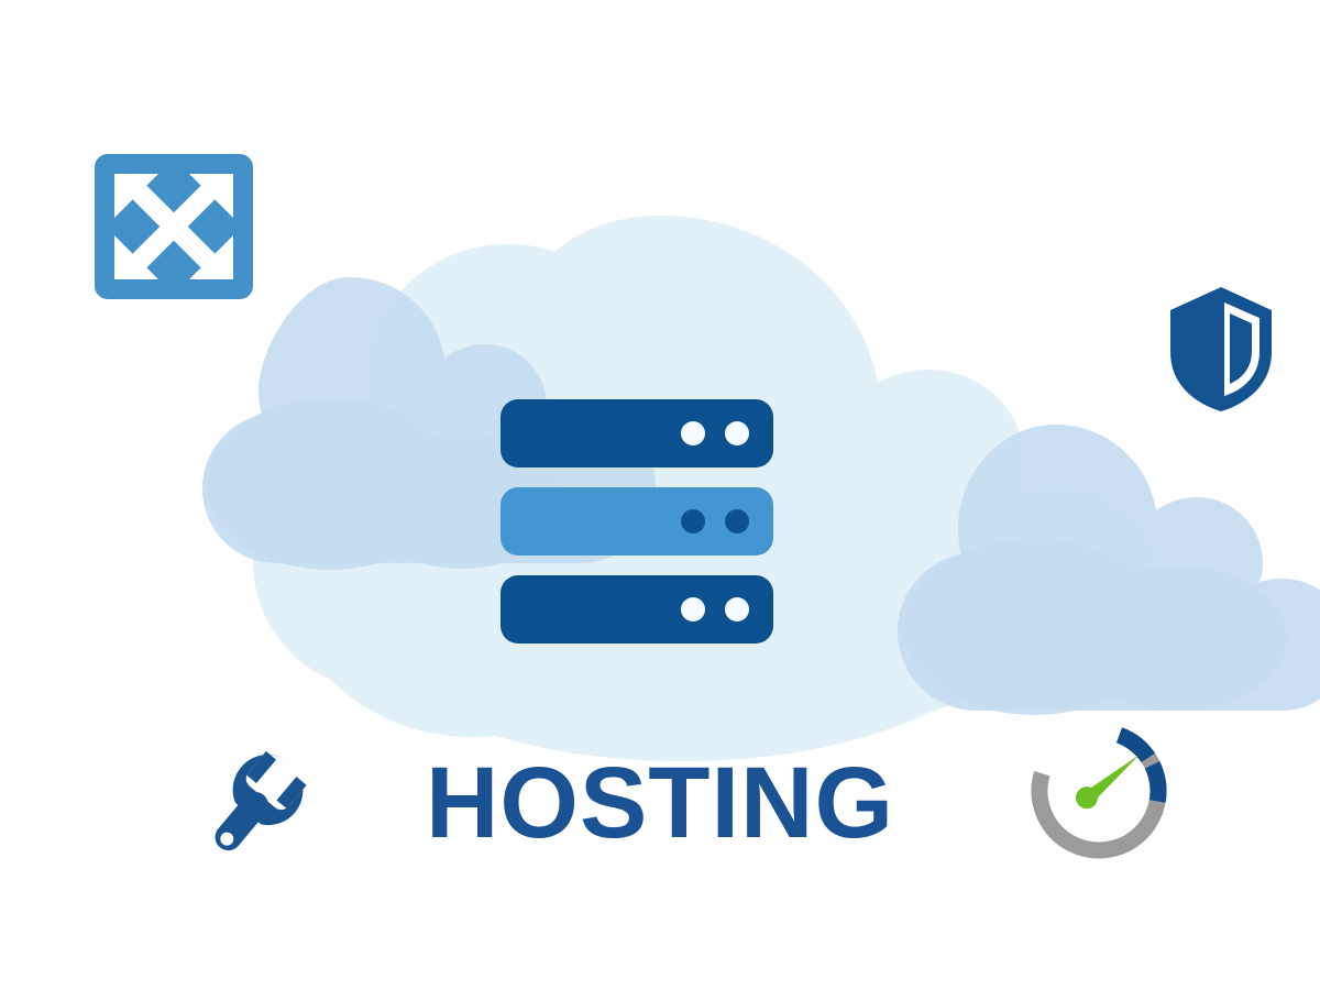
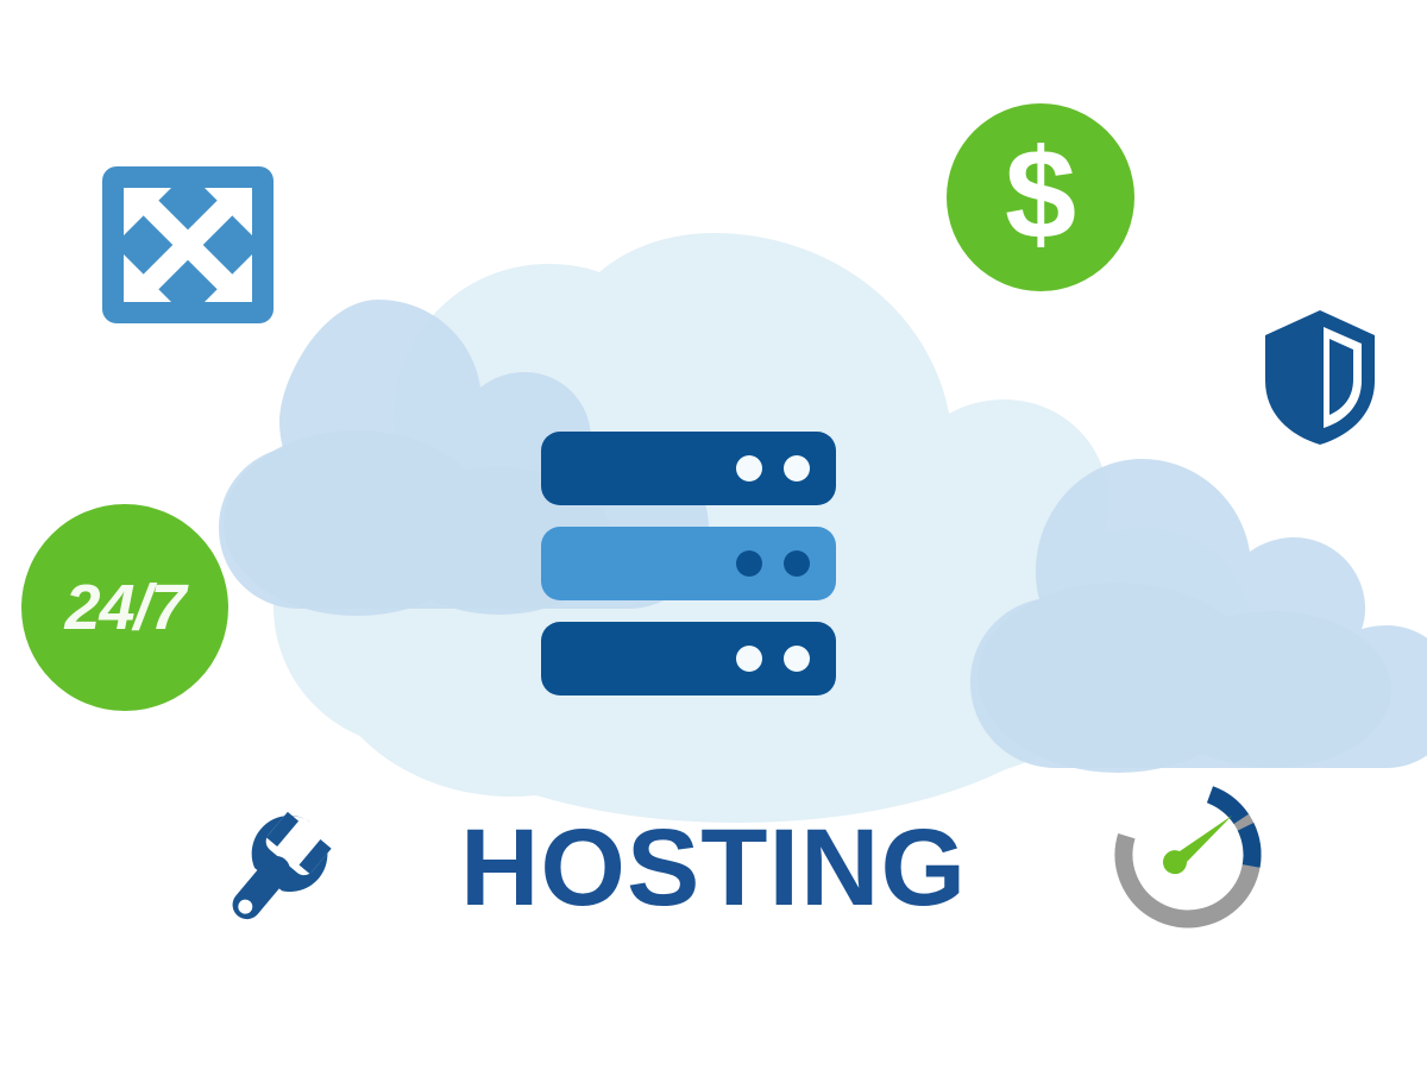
  HOSTING
+ 24/7
+ $
